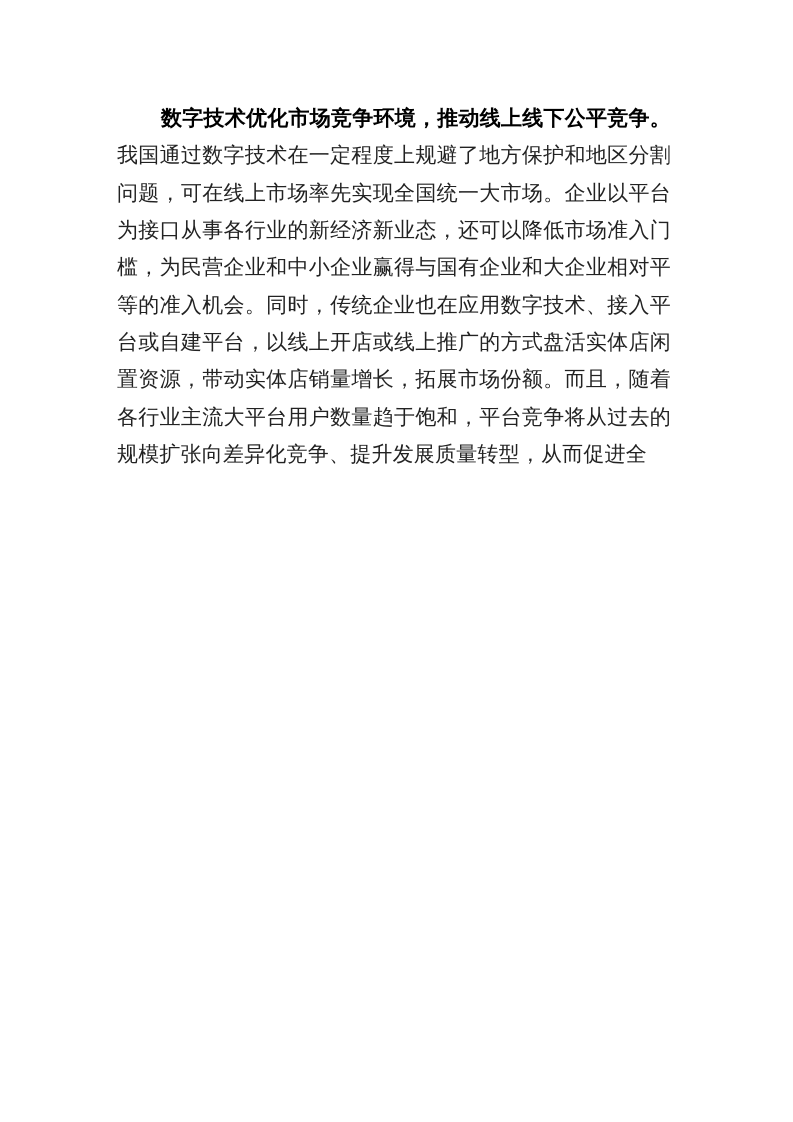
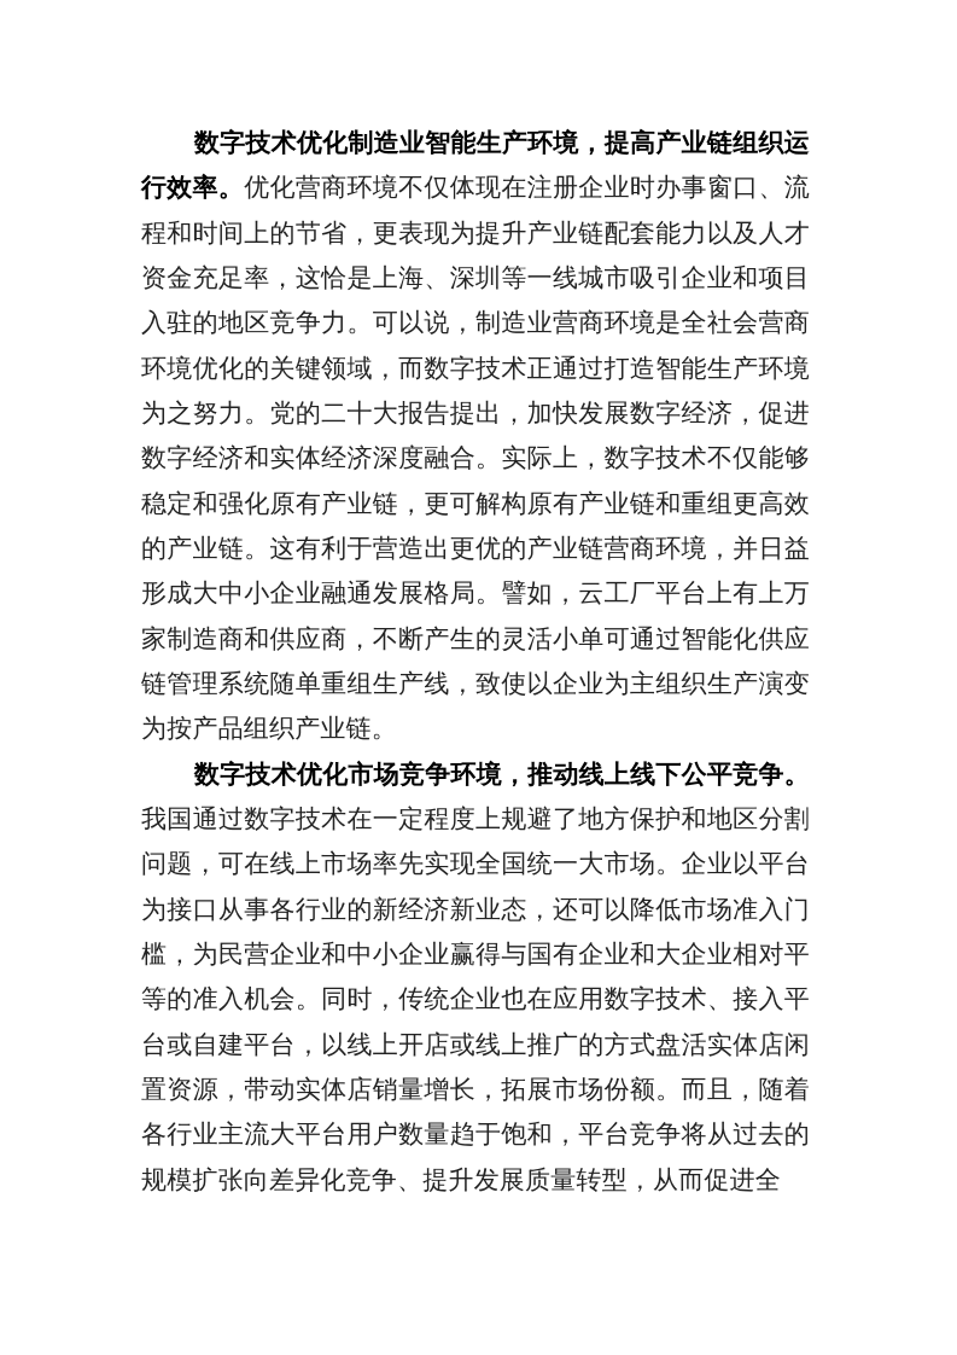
+ 数字技术优化制造业智能生产环境，提高产业链组织运行效率。优化营商环境不仅体现在注册企业时办事窗口、流程和时间上的节省，更表现为提升产业链配套能力以及人才资金充足率，这恰是上海、深圳等一线城市吸引企业和项目入驻的地区竞争力。可以说，制造业营商环境是全社会营商环境优化的关键领域，而数字技术正通过打造智能生产环境为之努力。党的二十大报告提出，加快发展数字经济，促进数字经济和实体经济深度融合。实际上，数字技术不仅能够稳定和强化原有产业链，更可解构原有产业链和重组更高效的产业链。这有利于营造出更优的产业链营商环境，并日益形成大中小企业融通发展格局。譬如，云工厂平台上有上万家制造商和供应商，不断产生的灵活小单可通过智能化供应链管理系统随单重组生产线，致使以企业为主组织生产演变为按产品组织产业链。
  数字技术优化市场竞争环境，推动线上线下公平竞争。我国通过数字技术在一定程度上规避了地方保护和地区分割问题，可在线上市场率先实现全国统一大市场。企业以平台为接口从事各行业的新经济新业态，还可以降低市场准入门槛，为民营企业和中小企业赢得与国有企业和大企业相对平等的准入机会。同时，传统企业也在应用数字技术、接入平台或自建平台，以线上开店或线上推广的方式盘活实体店闲置资源，带动实体店销量增长，拓展市场份额。而且，随着各行业主流大平台用户数量趋于饱和，平台竞争将从过去的规模扩张向差异化竞争、提升发展质量转型，从而促进全
